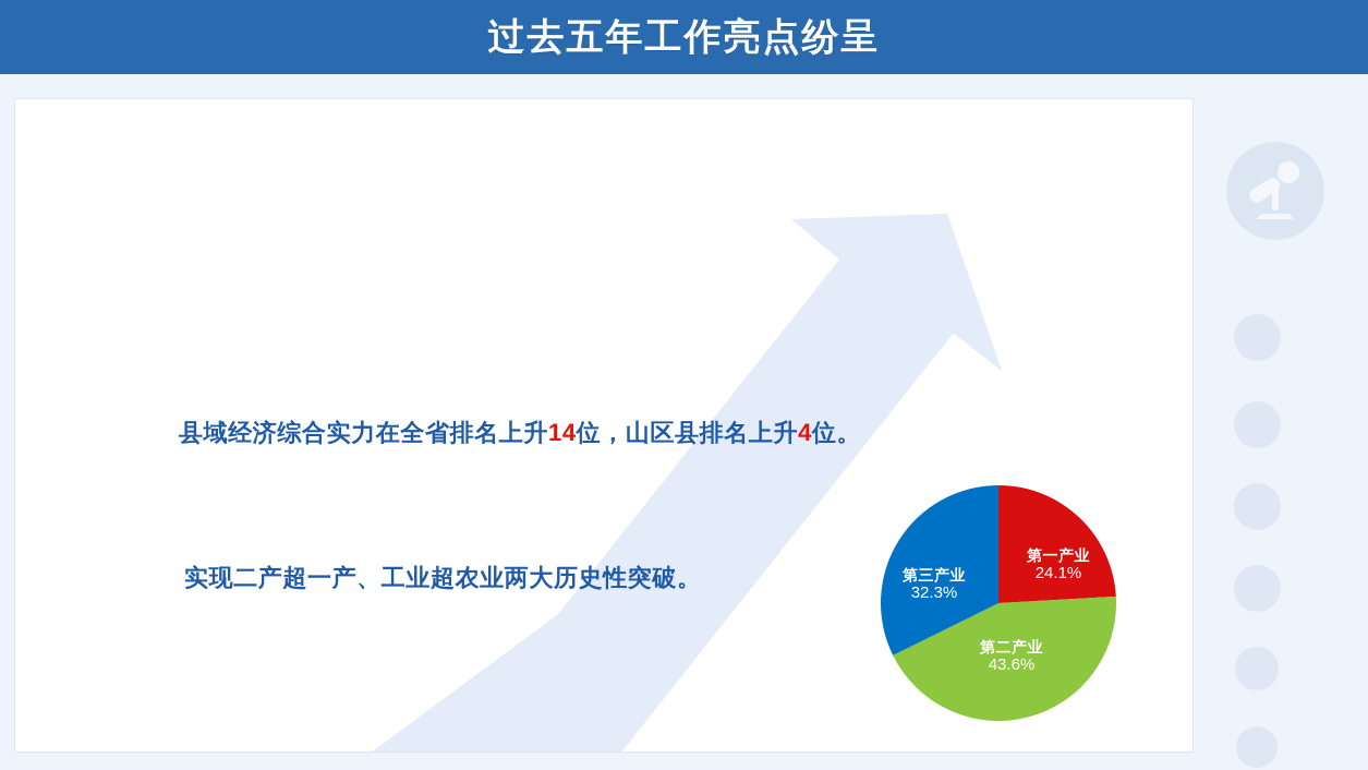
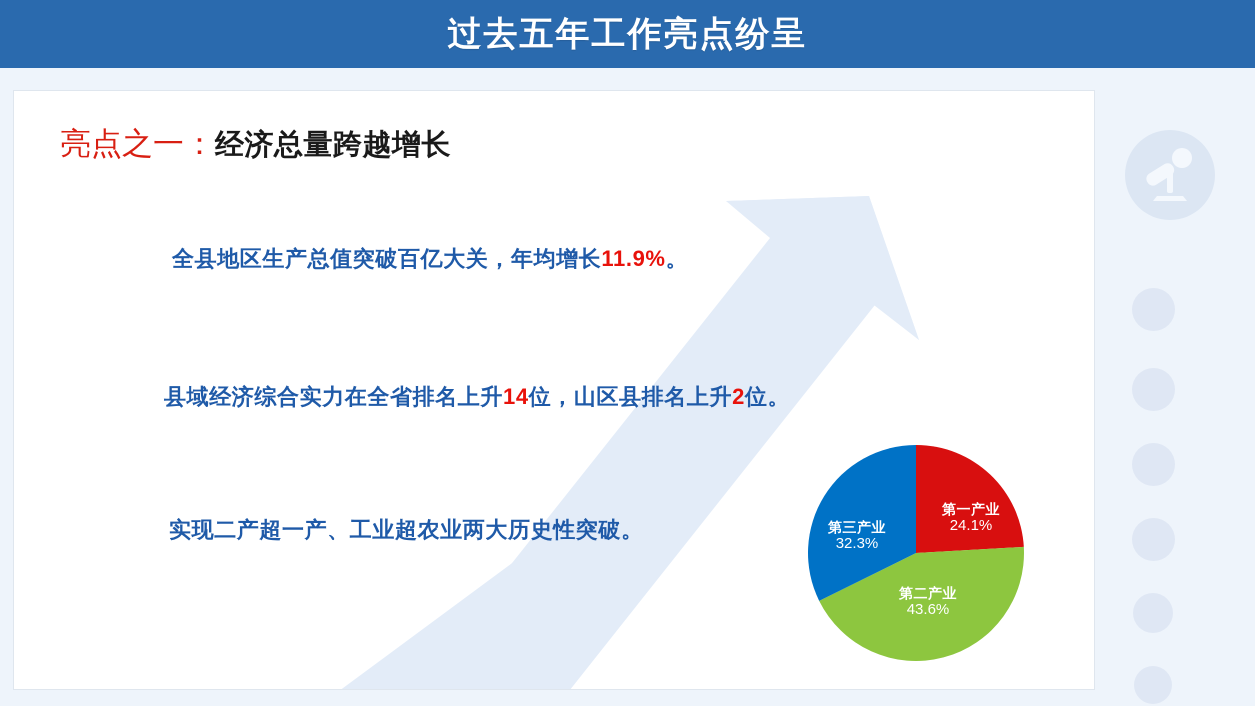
  过去五年工作亮点纷呈
+ 亮点之一：经济总量跨越增长
+ 全县地区生产总值突破百亿大关，年均增长11.9%。
- 县域经济综合实力在全省排名上升14位，山区县排名上升4位。
+ 县域经济综合实力在全省排名上升14位，山区县排名上升2位。
  实现二产超一产、工业超农业两大历史性突破。
  第一产业
  24.1%
  第二产业
  43.6%
  第三产业
  32.3%
